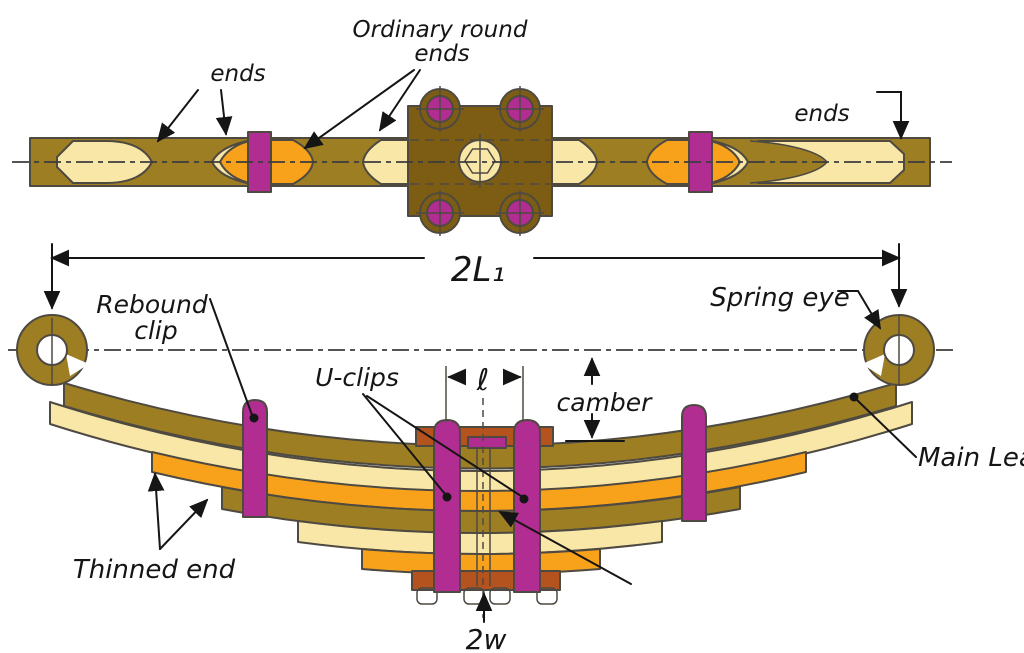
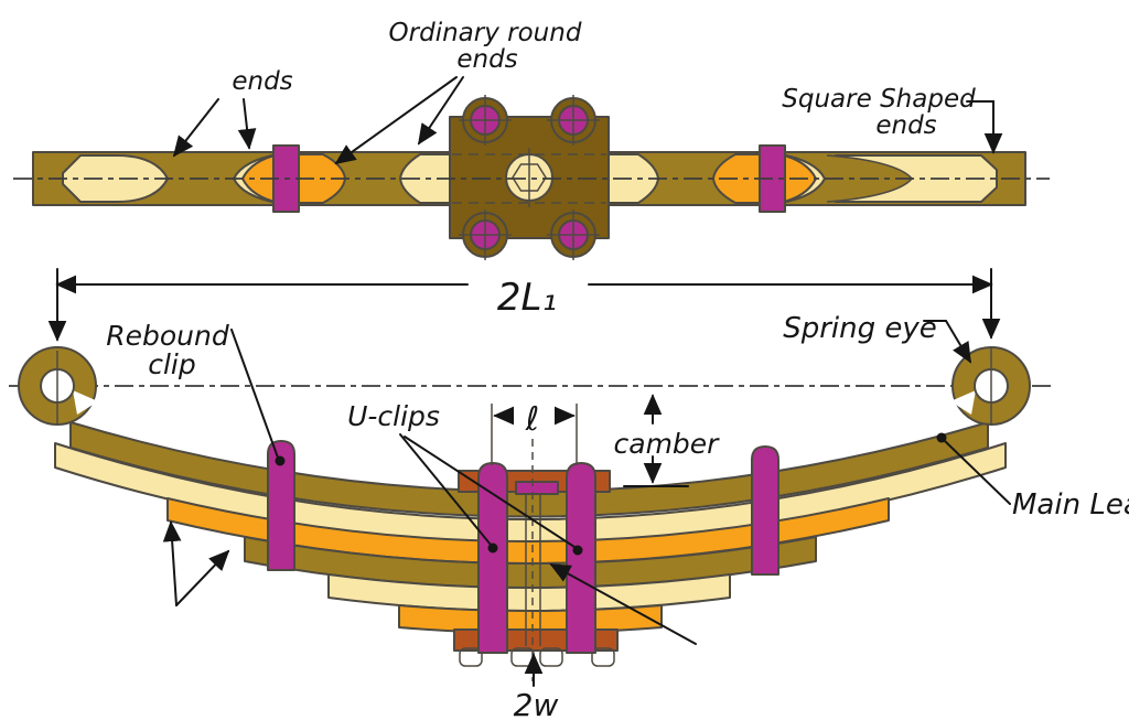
  ends
  Ordinary round
  ends
+ Square Shaped
  ends
  2L₁
  ℓ
  camber
  Rebound
  clip
  U-clips
  Spring eye
  Main Le
- Thinned end
  2w
